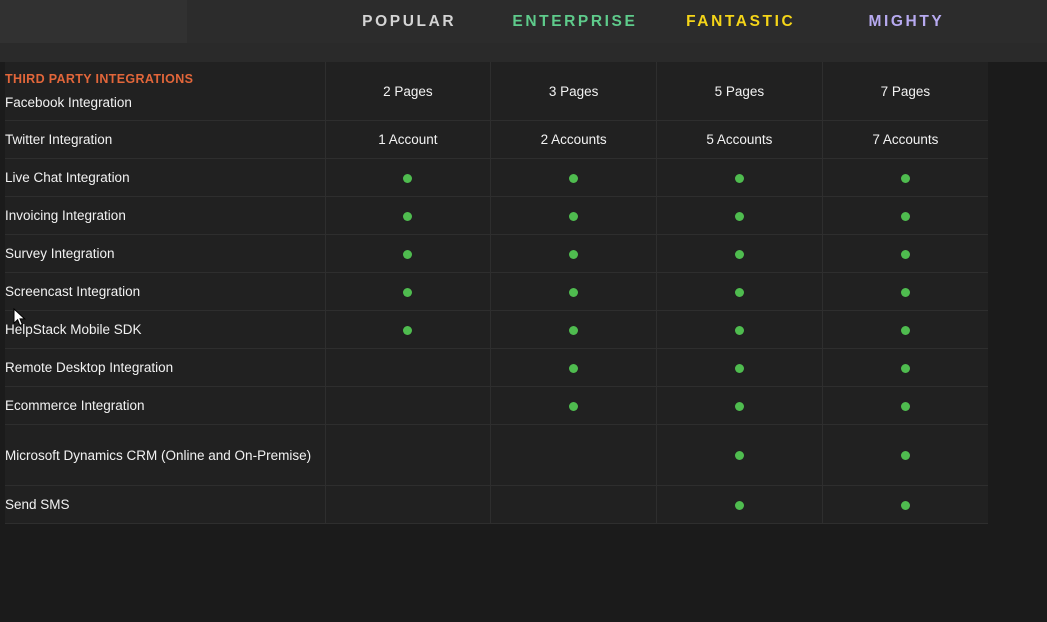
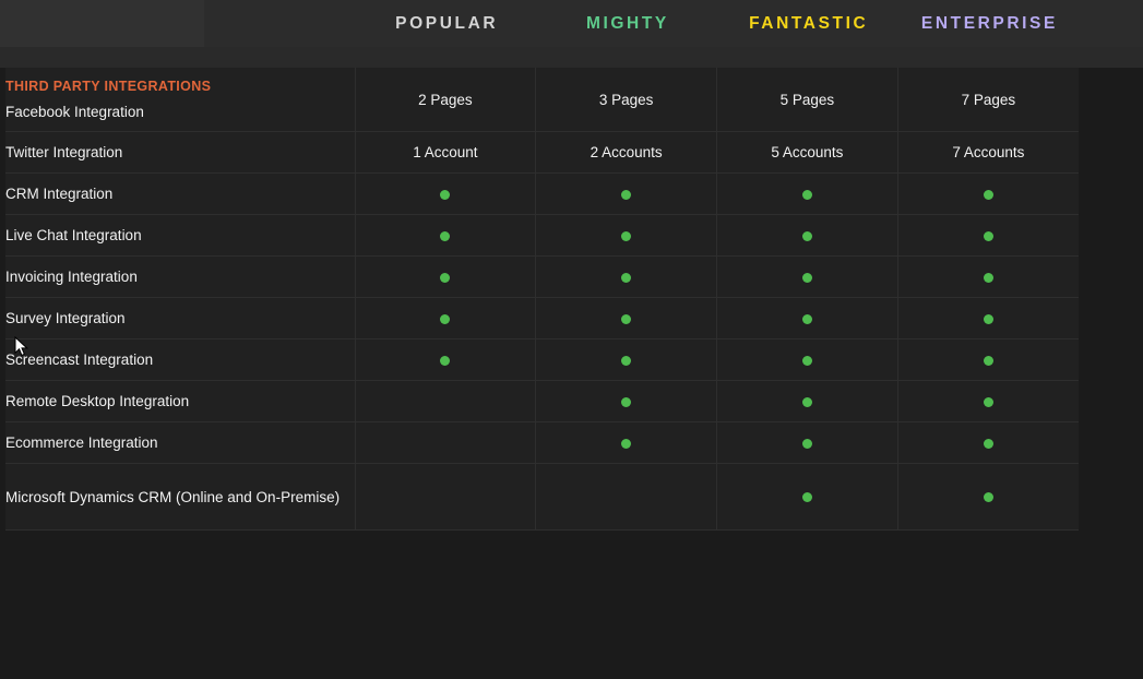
  POPULAR
- ENTERPRISE
+ MIGHTY
  FANTASTIC
- MIGHTY
+ ENTERPRISE
  THIRD PARTY INTEGRATIONSFacebook Integration	2 Pages	3 Pages	5 Pages	7 Pages
  Twitter Integration	1 Account	2 Accounts	5 Accounts	7 Accounts
+ CRM Integration
  Live Chat Integration
  Invoicing Integration
  Survey Integration
  Screencast Integration
- HelpStack Mobile SDK
  Remote Desktop Integration
  Ecommerce Integration
  Microsoft Dynamics CRM (Online and On-Premise)
- Send SMS
